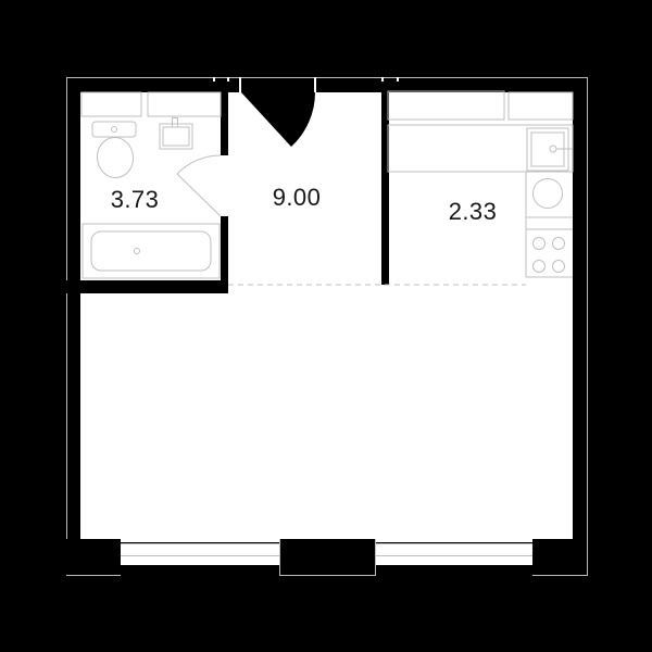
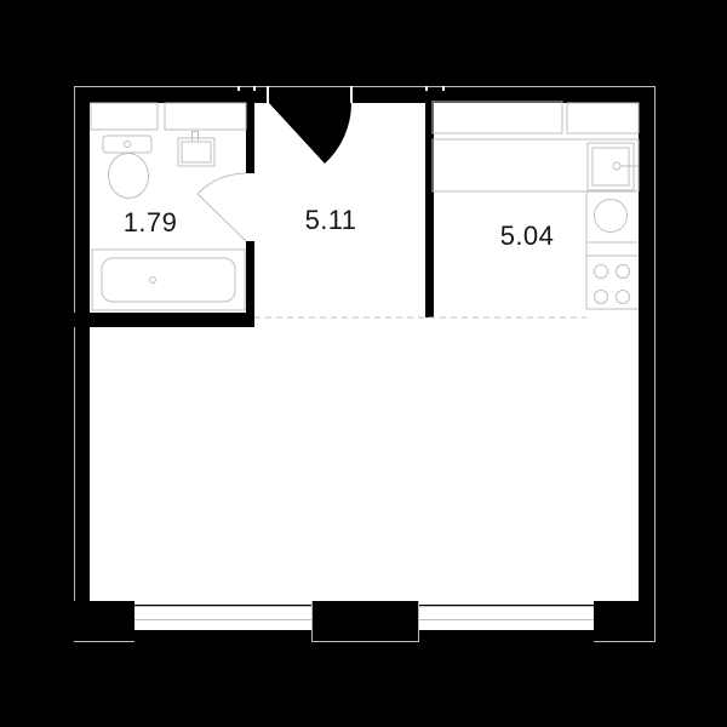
- 3.73
+ 1.79
- 9.00
+ 5.11
- 2.33
+ 5.04
